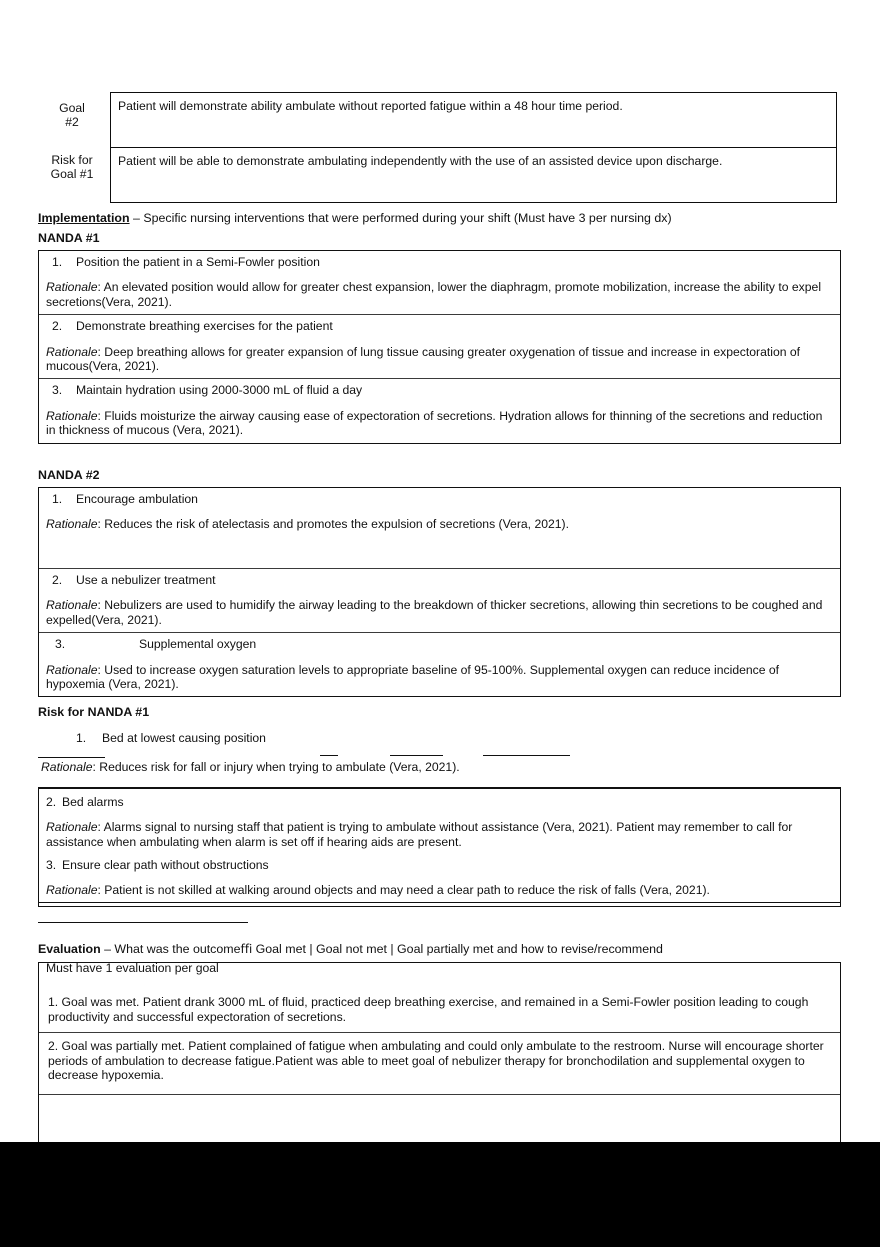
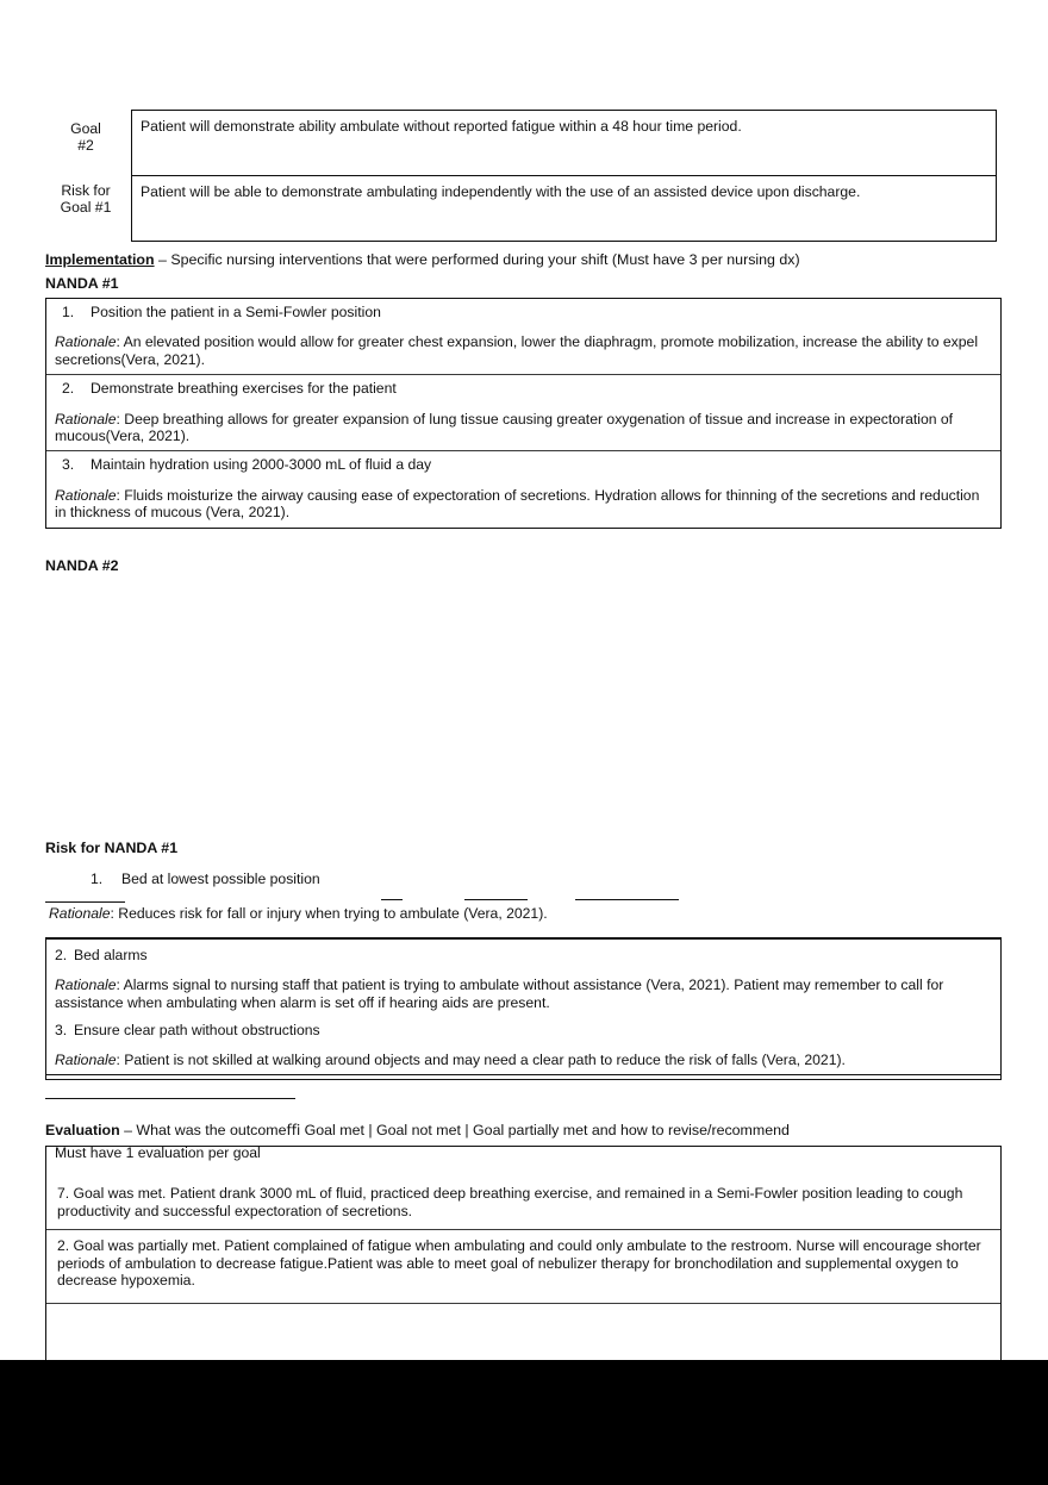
  Goal
  #2
  Risk for
  Goal #1
  Patient will demonstrate ability ambulate without reported fatigue within a 48 hour time period.
  Patient will be able to demonstrate ambulating independently with the use of an assisted device upon discharge.
  Implementation – Specific nursing interventions that were performed during your shift (Must have 3 per nursing dx)
  NANDA #1
  1. Position the patient in a Semi-Fowler position
  Rationale: An elevated position would allow for greater chest expansion, lower the diaphragm, promote mobilization, increase the ability to expel secretions(Vera, 2021).
  2. Demonstrate breathing exercises for the patient
  Rationale: Deep breathing allows for greater expansion of lung tissue causing greater oxygenation of tissue and increase in expectoration of mucous(Vera, 2021).
  3. Maintain hydration using 2000-3000 mL of fluid a day
  Rationale: Fluids moisturize the airway causing ease of expectoration of secretions. Hydration allows for thinning of the secretions and reduction in thickness of mucous (Vera, 2021).
  NANDA #2
- 1. Encourage ambulation
- Rationale: Reduces the risk of atelectasis and promotes the expulsion of secretions (Vera, 2021).
- 2. Use a nebulizer treatment
- Rationale: Nebulizers are used to humidify the airway leading to the breakdown of thicker secretions, allowing thin secretions to be coughed and expelled(Vera, 2021).
- 3. Supplemental oxygen
- Rationale: Used to increase oxygen saturation levels to appropriate baseline of 95-100%. Supplemental oxygen can reduce incidence of hypoxemia (Vera, 2021).
  Risk for NANDA #1
- 1. Bed at lowest causing position
+ 1. Bed at lowest possible position
  Rationale: Reduces risk for fall or injury when trying to ambulate (Vera, 2021).
  2. Bed alarms
  Rationale: Alarms signal to nursing staff that patient is trying to ambulate without assistance (Vera, 2021). Patient may remember to call for assistance when ambulating when alarm is set off if hearing aids are present.
  3. Ensure clear path without obstructions
  Rationale: Patient is not skilled at walking around objects and may need a clear path to reduce the risk of falls (Vera, 2021).
  Evaluation – What was the outcomeﬃ Goal met | Goal not met | Goal partially met and how to revise/recommend
  Must have 1 evaluation per goal
- 1. Goal was met. Patient drank 3000 mL of fluid, practiced deep breathing exercise, and remained in a Semi-Fowler position leading to cough productivity and successful expectoration of secretions.
+ 7. Goal was met. Patient drank 3000 mL of fluid, practiced deep breathing exercise, and remained in a Semi-Fowler position leading to cough productivity and successful expectoration of secretions.
  2. Goal was partially met. Patient complained of fatigue when ambulating and could only ambulate to the restroom. Nurse will encourage shorter periods of ambulation to decrease fatigue.Patient was able to meet goal of nebulizer therapy for bronchodilation and supplemental oxygen to decrease hypoxemia.
